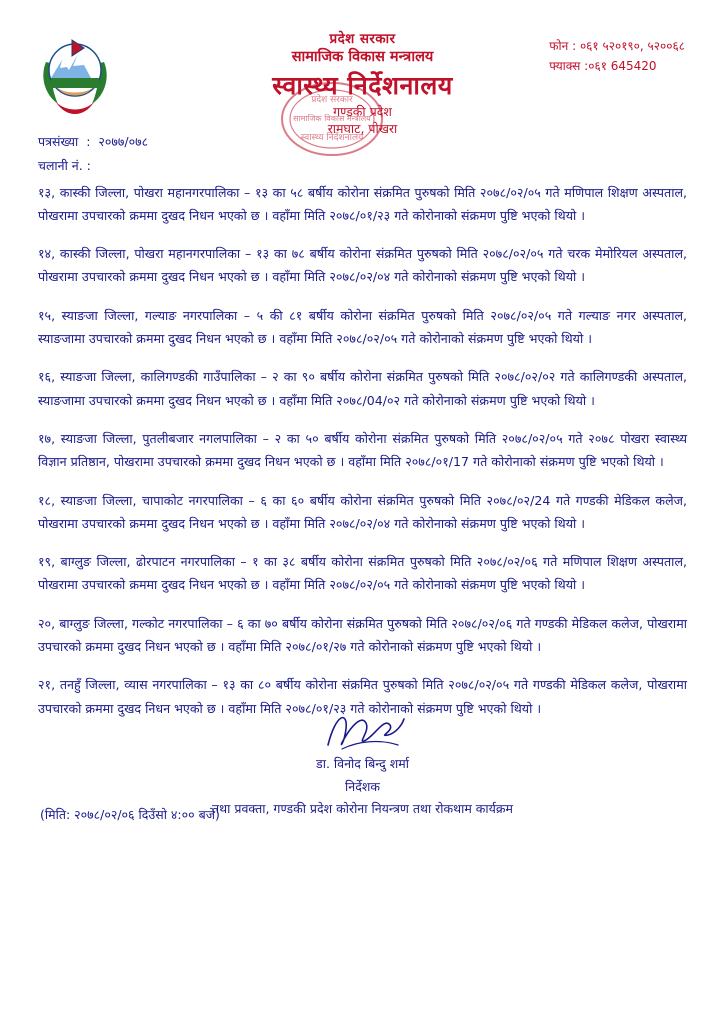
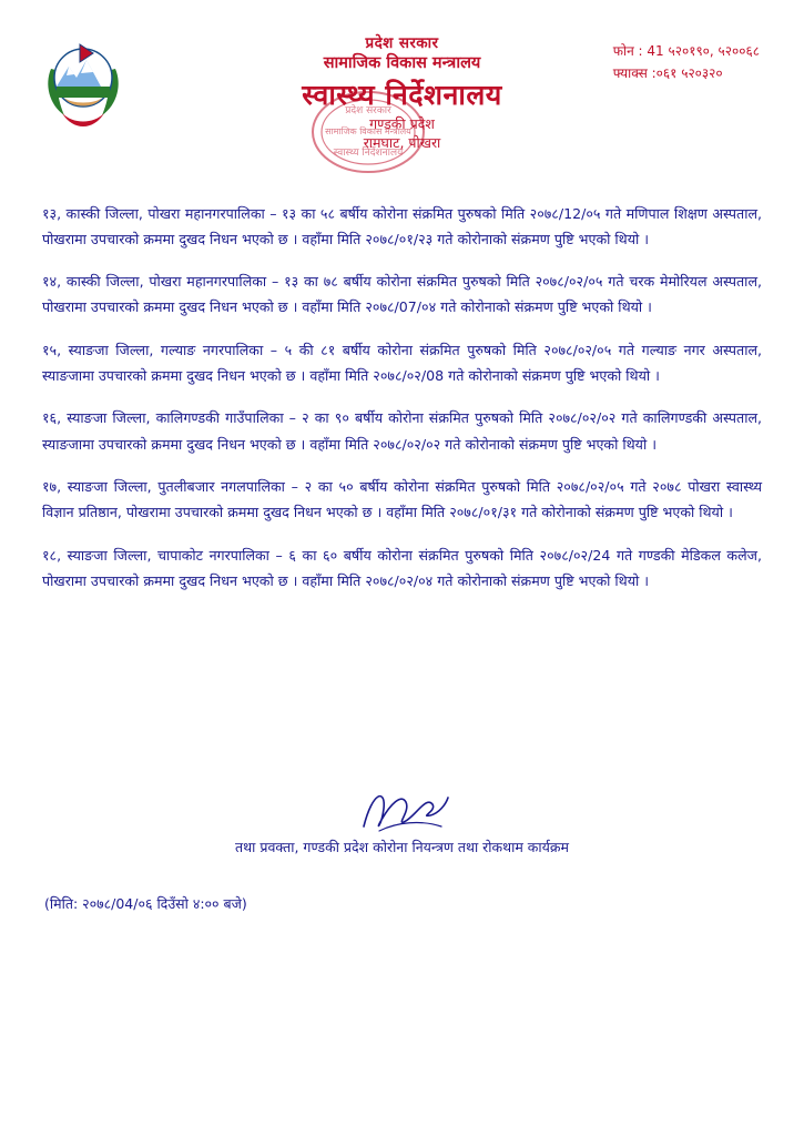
  प्रदेश सरकार
  सामाजिक विकास मन्त्रालय
  स्वास्थ्य निर्देशनालय
  गण्डकी प्रदेश
  रामघाट, पोखरा
- फोन : ०६१ ५२०१९०, ५२००६८
+ फोन : 41 ५२०१९०, ५२००६८
- फ्याक्स :०६१ 645420
+ फ्याक्स :०६१ ५२०३२०
  प्रदेश सरकार
  सामाजिक विकास मन्त्रालय
  स्वास्थ्य निर्देशनालय
- पत्रसंख्या : २०७७/०७८
- चलानी नं. :
- १३, कास्की जिल्ला, पोखरा महानगरपालिका – १३ का ५८ बर्षीय कोरोना संक्रमित पुरुषको मिति २०७८/०२/०५ गते मणिपाल शिक्षण अस्पताल, पोखरामा उपचारको क्रममा दुखद निधन भएको छ । वहाँमा मिति २०७८/०१/२३ गते कोरोनाको संक्रमण पुष्टि भएको थियो ।
+ १३, कास्की जिल्ला, पोखरा महानगरपालिका – १३ का ५८ बर्षीय कोरोना संक्रमित पुरुषको मिति २०७८/12/०५ गते मणिपाल शिक्षण अस्पताल, पोखरामा उपचारको क्रममा दुखद निधन भएको छ । वहाँमा मिति २०७८/०१/२३ गते कोरोनाको संक्रमण पुष्टि भएको थियो ।
- १४, कास्की जिल्ला, पोखरा महानगरपालिका – १३ का ७८ बर्षीय कोरोना संक्रमित पुरुषको मिति २०७८/०२/०५ गते चरक मेमोरियल अस्पताल, पोखरामा उपचारको क्रममा दुखद निधन भएको छ । वहाँमा मिति २०७८/०२/०४ गते कोरोनाको संक्रमण पुष्टि भएको थियो ।
+ १४, कास्की जिल्ला, पोखरा महानगरपालिका – १३ का ७८ बर्षीय कोरोना संक्रमित पुरुषको मिति २०७८/०२/०५ गते चरक मेमोरियल अस्पताल, पोखरामा उपचारको क्रममा दुखद निधन भएको छ । वहाँमा मिति २०७८/07/०४ गते कोरोनाको संक्रमण पुष्टि भएको थियो ।
- १५, स्याङजा जिल्ला, गल्याङ नगरपालिका – ५ की ८१ बर्षीय कोरोना संक्रमित पुरुषको मिति २०७८/०२/०५ गते गल्याङ नगर अस्पताल, स्याङजामा उपचारको क्रममा दुखद निधन भएको छ । वहाँमा मिति २०७८/०२/०५ गते कोरोनाको संक्रमण पुष्टि भएको थियो ।
+ १५, स्याङजा जिल्ला, गल्याङ नगरपालिका – ५ की ८१ बर्षीय कोरोना संक्रमित पुरुषको मिति २०७८/०२/०५ गते गल्याङ नगर अस्पताल, स्याङजामा उपचारको क्रममा दुखद निधन भएको छ । वहाँमा मिति २०७८/०२/08 गते कोरोनाको संक्रमण पुष्टि भएको थियो ।
- १६, स्याङजा जिल्ला, कालिगण्डकी गाउँपालिका – २ का ९० बर्षीय कोरोना संक्रमित पुरुषको मिति २०७८/०२/०२ गते कालिगण्डकी अस्पताल, स्याङजामा उपचारको क्रममा दुखद निधन भएको छ । वहाँमा मिति २०७८/04/०२ गते कोरोनाको संक्रमण पुष्टि भएको थियो ।
+ १६, स्याङजा जिल्ला, कालिगण्डकी गाउँपालिका – २ का ९० बर्षीय कोरोना संक्रमित पुरुषको मिति २०७८/०२/०२ गते कालिगण्डकी अस्पताल, स्याङजामा उपचारको क्रममा दुखद निधन भएको छ । वहाँमा मिति २०७८/०२/०२ गते कोरोनाको संक्रमण पुष्टि भएको थियो ।
- १७, स्याङजा जिल्ला, पुतलीबजार नगलपालिका – २ का ५० बर्षीय कोरोना संक्रमित पुरुषको मिति २०७८/०२/०५ गते २०७८ पोखरा स्वास्थ्य विज्ञान प्रतिष्ठान, पोखरामा उपचारको क्रममा दुखद निधन भएको छ । वहाँमा मिति २०७८/०१/17 गते कोरोनाको संक्रमण पुष्टि भएको थियो ।
+ १७, स्याङजा जिल्ला, पुतलीबजार नगलपालिका – २ का ५० बर्षीय कोरोना संक्रमित पुरुषको मिति २०७८/०२/०५ गते २०७८ पोखरा स्वास्थ्य विज्ञान प्रतिष्ठान, पोखरामा उपचारको क्रममा दुखद निधन भएको छ । वहाँमा मिति २०७८/०१/३१ गते कोरोनाको संक्रमण पुष्टि भएको थियो ।
  १८, स्याङजा जिल्ला, चापाकोट नगरपालिका – ६ का ६० बर्षीय कोरोना संक्रमित पुरुषको मिति २०७८/०२/24 गते गण्डकी मेडिकल कलेज, पोखरामा उपचारको क्रममा दुखद निधन भएको छ । वहाँमा मिति २०७८/०२/०४ गते कोरोनाको संक्रमण पुष्टि भएको थियो ।
- १९, बाग्लुङ जिल्ला, ढोरपाटन नगरपालिका – १ का ३८ बर्षीय कोरोना संक्रमित पुरुषको मिति २०७८/०२/०६ गते मणिपाल शिक्षण अस्पताल, पोखरामा उपचारको क्रममा दुखद निधन भएको छ । वहाँमा मिति २०७८/०२/०५ गते कोरोनाको संक्रमण पुष्टि भएको थियो ।
- २०, बाग्लुङ जिल्ला, गल्कोट नगरपालिका – ६ का ७० बर्षीय कोरोना संक्रमित पुरुषको मिति २०७८/०२/०६ गते गण्डकी मेडिकल कलेज, पोखरामा उपचारको क्रममा दुखद निधन भएको छ । वहाँमा मिति २०७८/०१/२७ गते कोरोनाको संक्रमण पुष्टि भएको थियो ।
- २१, तनहुँ जिल्ला, व्यास नगरपालिका – १३ का ८० बर्षीय कोरोना संक्रमित पुरुषको मिति २०७८/०२/०५ गते गण्डकी मेडिकल कलेज, पोखरामा उपचारको क्रममा दुखद निधन भएको छ । वहाँमा मिति २०७८/०१/२३ गते कोरोनाको संक्रमण पुष्टि भएको थियो ।
- डा. विनोद बिन्दु शर्मा
- निर्देशक
  तथा प्रवक्ता, गण्डकी प्रदेश कोरोना नियन्त्रण तथा रोकथाम कार्यक्रम
- (मिति: २०७८/०२/०६ दिउँसो ४:०० बजे)
+ (मिति: २०७८/04/०६ दिउँसो ४:०० बजे)
